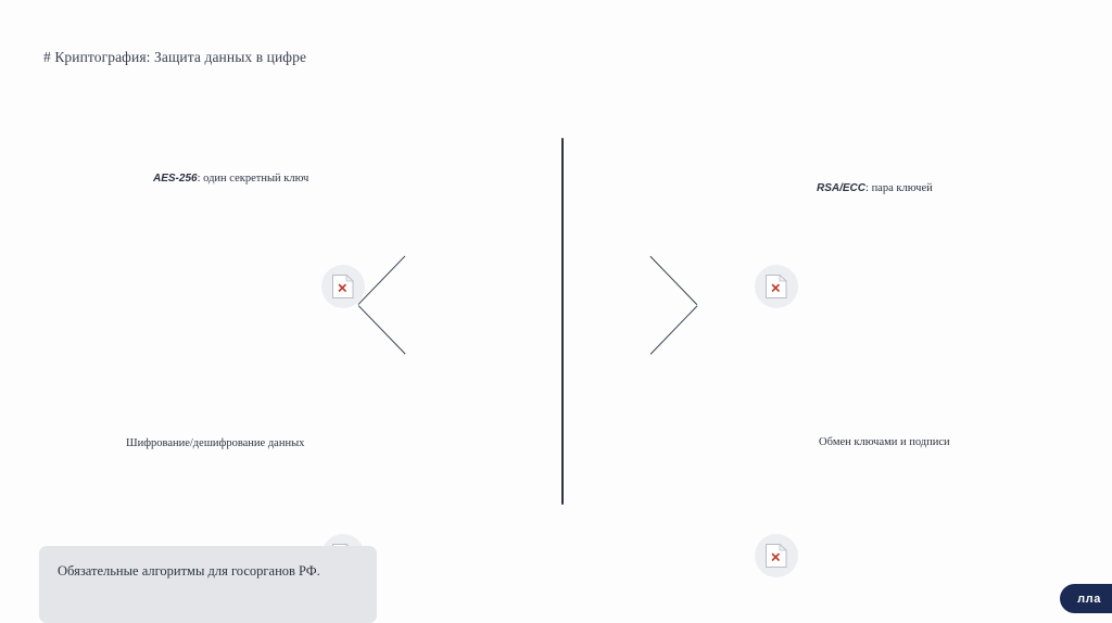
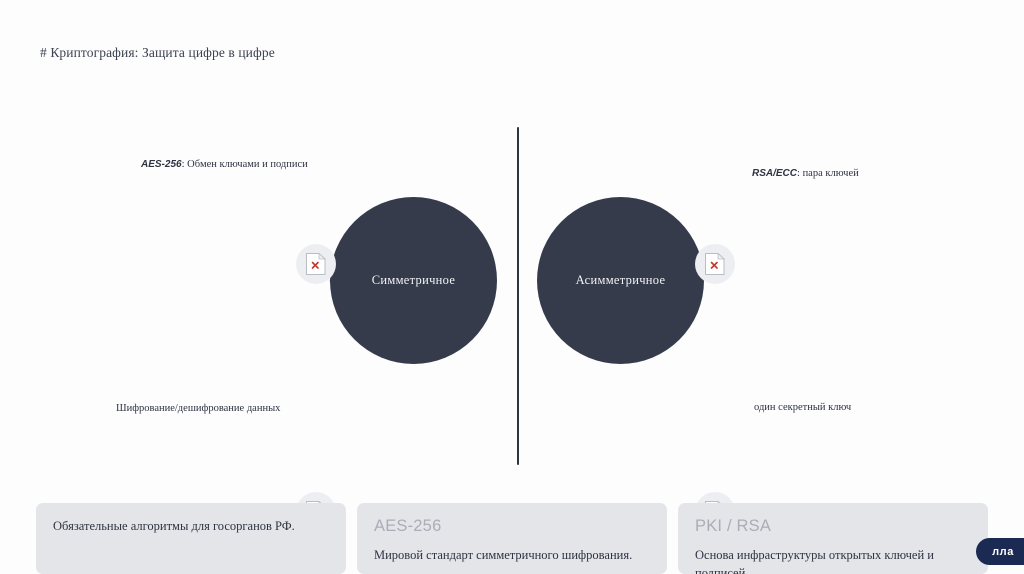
- # Криптография: Защита данных в цифре
+ # Криптография: Защита цифре в цифре
+ Симметричное
+ Асимметричное
- AES-256: один секретный ключ
+ AES-256: Обмен ключами и подписи
  Шифрование/дешифрование данных
  RSA/ECC: пара ключей
- Обмен ключами и подписи
+ один секретный ключ
  Обязательные алгоритмы для госорганов РФ.
+ AES-256
+ Мировой стандарт симметричного шифрования.
+ PKI / RSA
+ Основа инфраструктуры открытых ключей и подписей.
  лла
